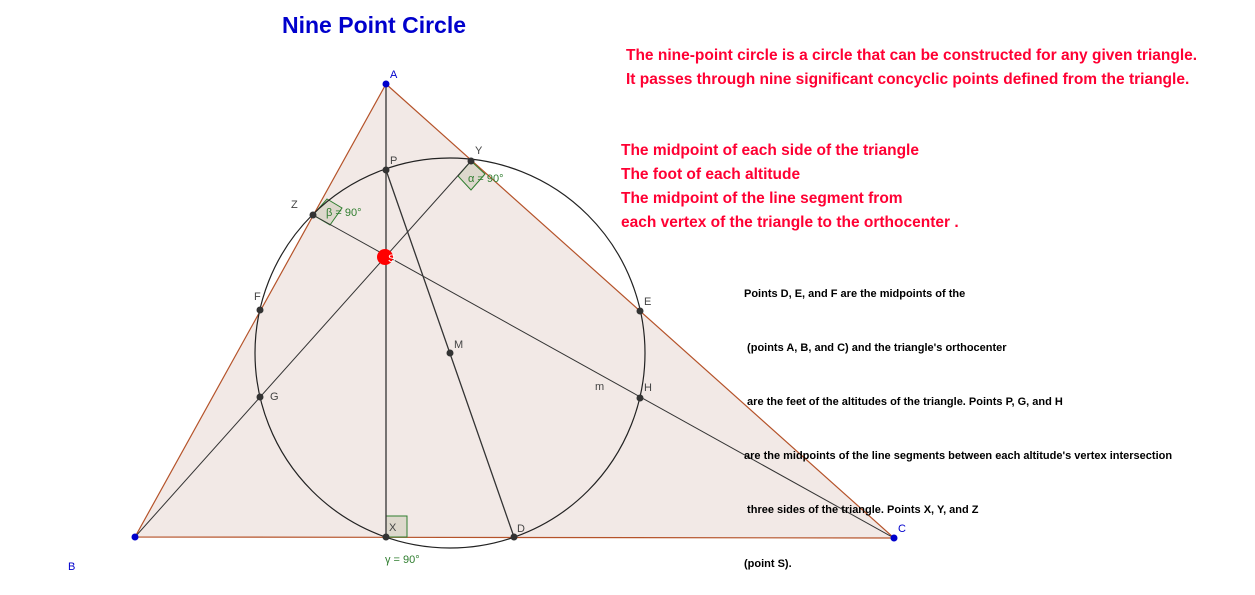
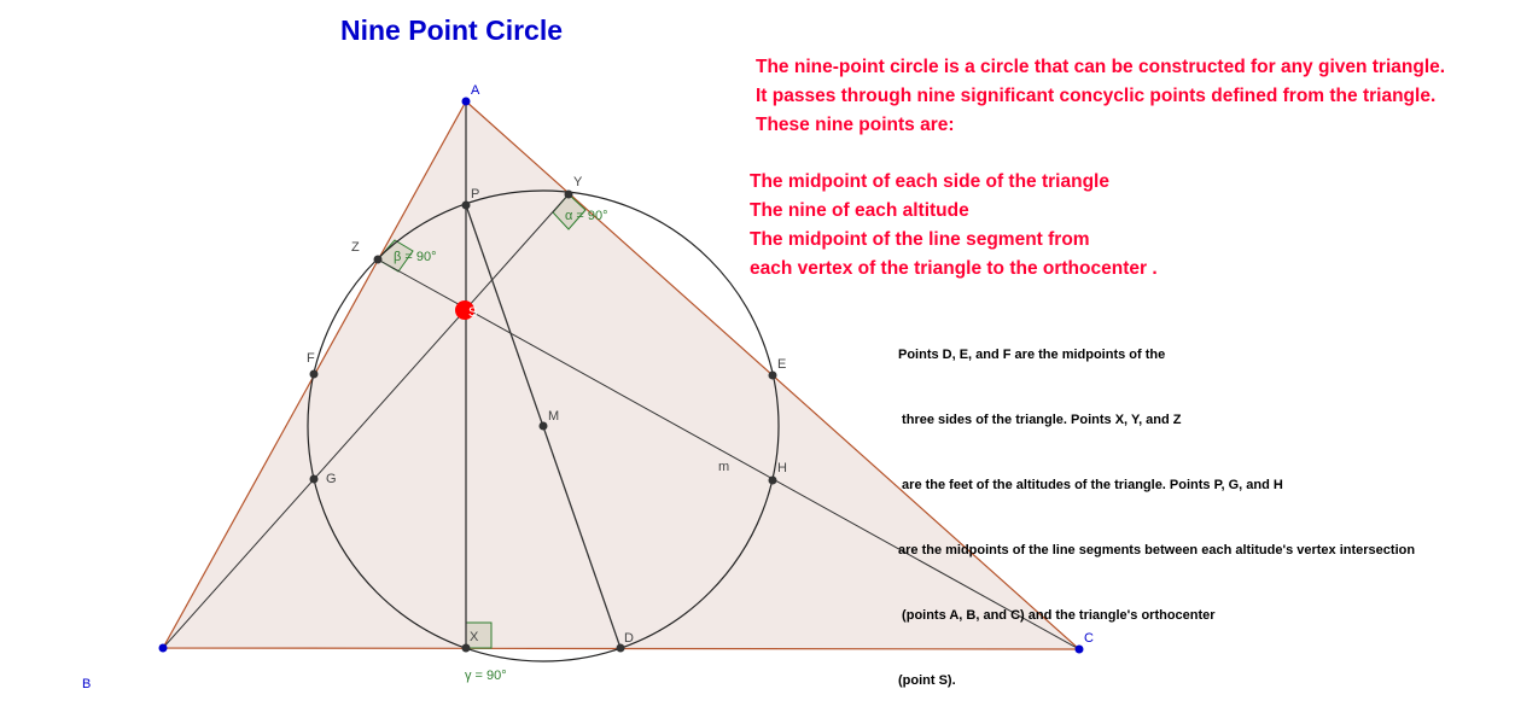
  A
  B
  C
  S
  P
  Y
  Z
  F
  G
  M
  E
  H
  X
  D
  m
  α = 90°
  β = 90°
  γ = 90°
  Nine Point Circle
  The nine-point circle is a circle that can be constructed for any given triangle.
  It passes through nine significant concyclic points defined from the triangle.
+ These nine points are:
  The midpoint of each side of the triangle
- The foot of each altitude
+ The nine of each altitude
  The midpoint of the line segment from
  each vertex of the triangle to the orthocenter .
  Points D, E, and F are the midpoints of the
- (points A, B, and C) and the triangle's orthocenter
+ three sides of the triangle. Points X, Y, and Z
  are the feet of the altitudes of the triangle. Points P, G, and H
  are the midpoints of the line segments between each altitude's vertex intersection
- three sides of the triangle. Points X, Y, and Z
+ (points A, B, and C) and the triangle's orthocenter
  (point S).
